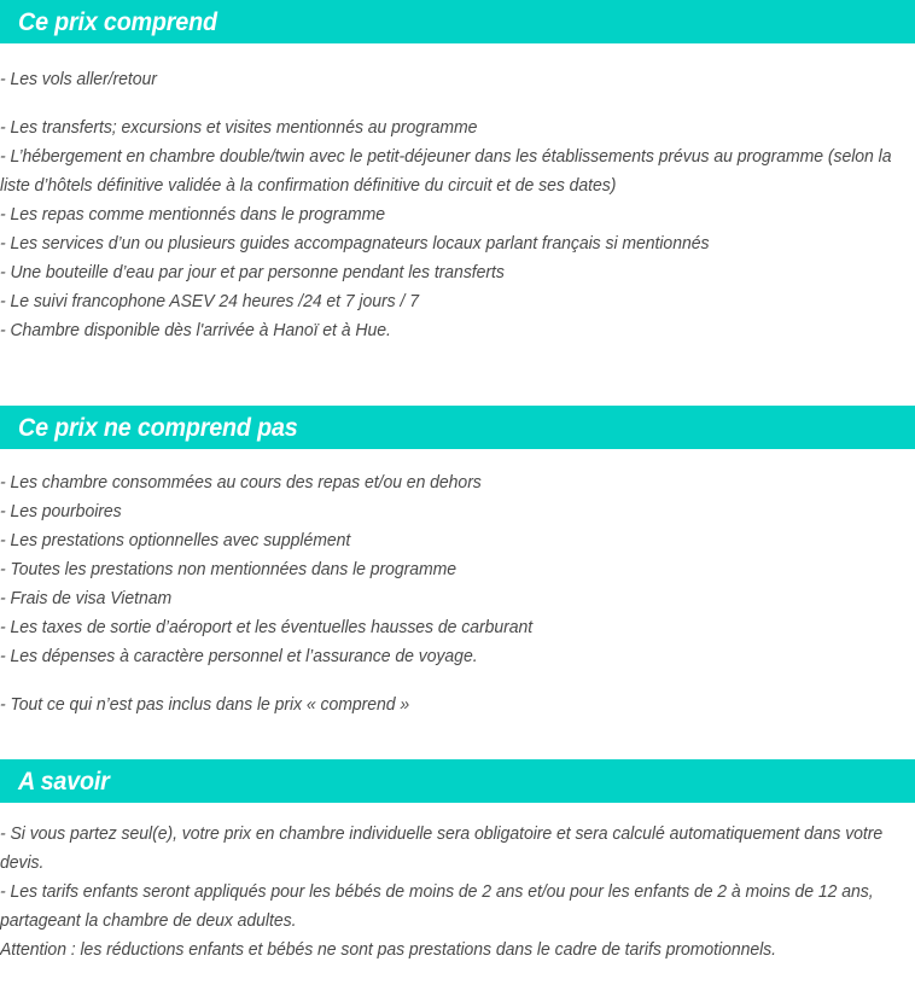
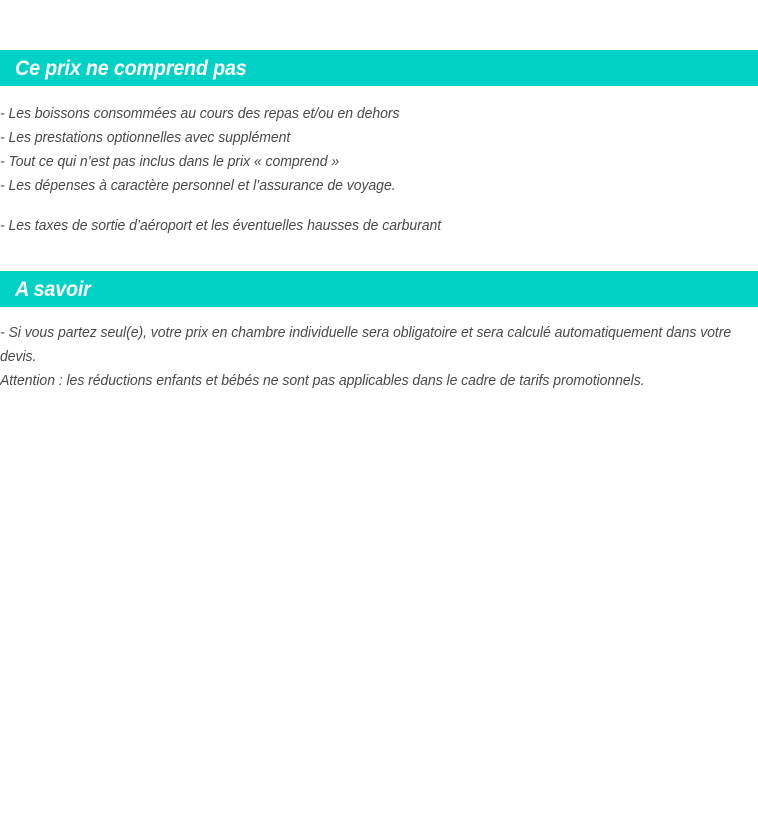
- Ce prix comprend
- - Les vols aller/retour
- - Les transferts; excursions et visites mentionnés au programme
- - L’hébergement en chambre double/twin avec le petit-déjeuner dans les établissements prévus au programme (selon la liste d’hôtels définitive validée à la confirmation définitive du circuit et de ses dates)
- - Les repas comme mentionnés dans le programme
- - Les services d’un ou plusieurs guides accompagnateurs locaux parlant français si mentionnés
- - Une bouteille d’eau par jour et par personne pendant les transferts
- - Le suivi francophone ASEV 24 heures /24 et 7 jours / 7
- - Chambre disponible dès l'arrivée à Hanoï et à Hue.
  Ce prix ne comprend pas
- - Les chambre consommées au cours des repas et/ou en dehors
+ - Les boissons consommées au cours des repas et/ou en dehors
- - Les pourboires
  - Les prestations optionnelles avec supplément
- - Toutes les prestations non mentionnées dans le programme
- - Frais de visa Vietnam
- - Les taxes de sortie d’aéroport et les éventuelles hausses de carburant
+ - Tout ce qui n’est pas inclus dans le prix « comprend »
  - Les dépenses à caractère personnel et l’assurance de voyage.
- - Tout ce qui n’est pas inclus dans le prix « comprend »
+ - Les taxes de sortie d’aéroport et les éventuelles hausses de carburant
  A savoir
  - Si vous partez seul(e), votre prix en chambre individuelle sera obligatoire et sera calculé automatiquement dans votre devis.
- - Les tarifs enfants seront appliqués pour les bébés de moins de 2 ans et/ou pour les enfants de 2 à moins de 12 ans, partageant la chambre de deux adultes.
- Attention : les réductions enfants et bébés ne sont pas prestations dans le cadre de tarifs promotionnels.
+ Attention : les réductions enfants et bébés ne sont pas applicables dans le cadre de tarifs promotionnels.
